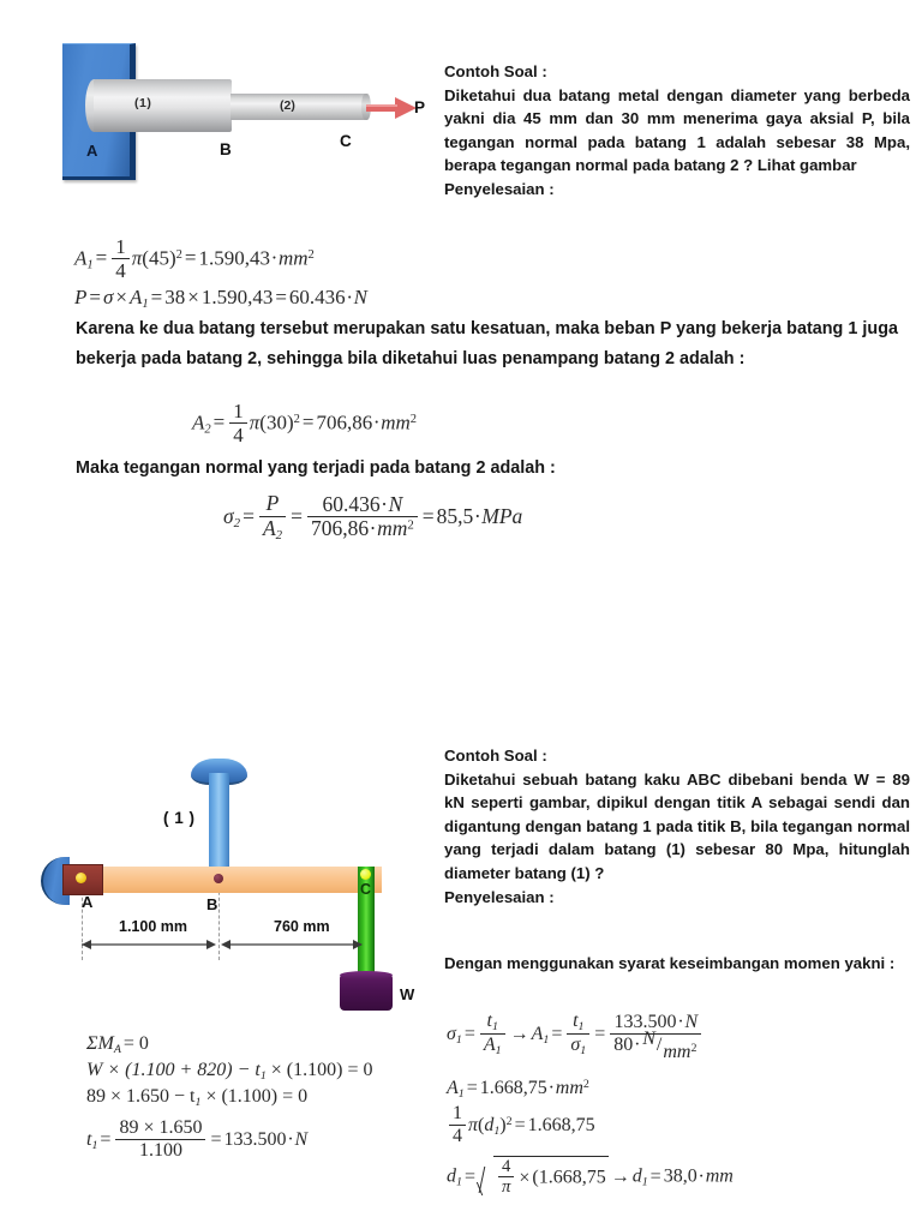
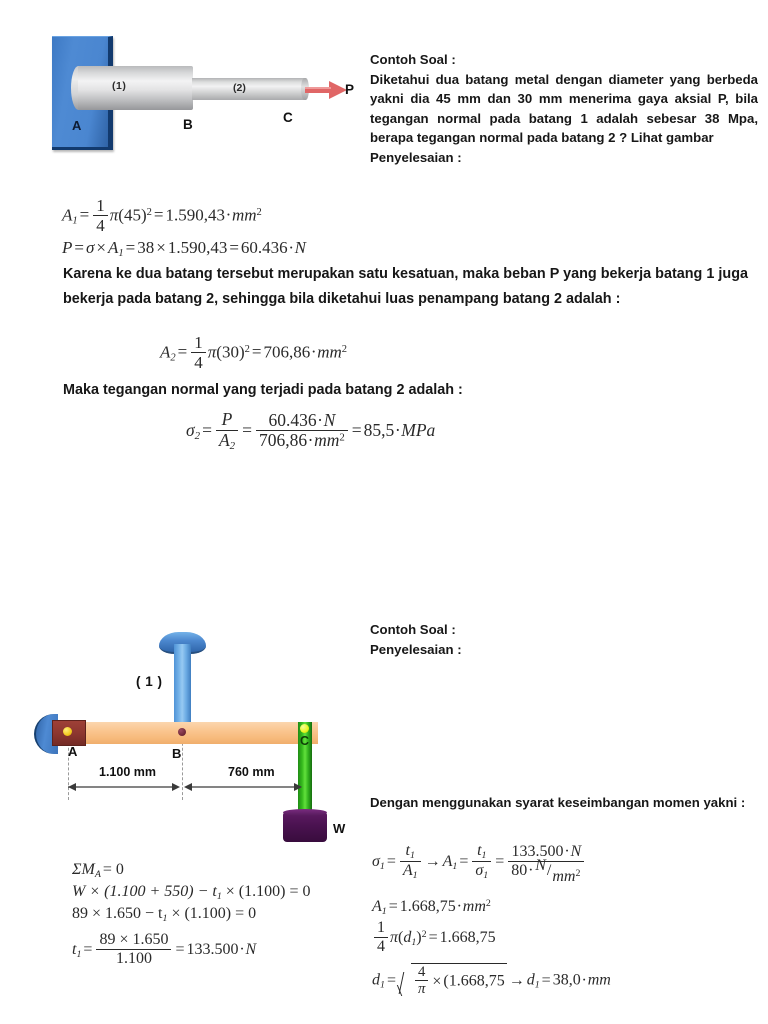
  A
  (1)
  (2)
  B
  C
  P
  Contoh Soal :
  Diketahui dua batang metal dengan diameter yang berbeda yakni dia 45 mm dan 30 mm menerima gaya aksial P, bila tegangan normal pada batang 1 adalah sebesar 38 Mpa, berapa tegangan normal pada batang 2 ? Lihat gambar
  Penyelesaian :
  A1=
  1
  4
  π(45)2 =1.590,43·mm2
  P=σ×A1=38×1.590,43=60.436·N
  Karena ke dua batang tersebut merupakan satu kesatuan, maka beban P yang bekerja batang 1 juga bekerja pada batang 2, sehingga bila diketahui luas penampang batang 2 adalah :
  A2=
  1
  4
  π(30)2 =706,86·mm2
  Maka tegangan normal yang terjadi pada batang 2 adalah :
  σ2=
  P
  A2
  =
  60.436·N
  706,86·mm2
  =85,5·MPa
  ( 1 )
  A
  B
  C
  W
  1.100 mm
  760 mm
  Contoh Soal :
- Diketahui sebuah batang kaku ABC dibebani benda W = 89 kN seperti gambar, dipikul dengan titik A sebagai sendi dan digantung dengan batang 1 pada titik B, bila tegangan normal yang terjadi dalam batang (1) sebesar 80 Mpa, hitunglah diameter batang (1) ?
  Penyelesaian :
  Dengan menggunakan syarat keseimbangan momen yakni :
  ΣMA = 0
- W × (1.100 + 820) − t1 × (1.100) = 0
+ W × (1.100 + 550) − t1 × (1.100) = 0
  89 × 1.650 − t1 × (1.100) = 0
  t1 =
  89 × 1.650
  1.100
  =133.500·N
  σ1 =
  t1
  A1
  →A1 =
  t1
  σ1
  =
  133.500·N
  80·N/mm2
  A1 =1.668,75·mm2
  1
  4
  π(d1)2 =1.668,75
  d1 =
  4
  π
  ×(1.668,75 →d1 =38,0·mm
